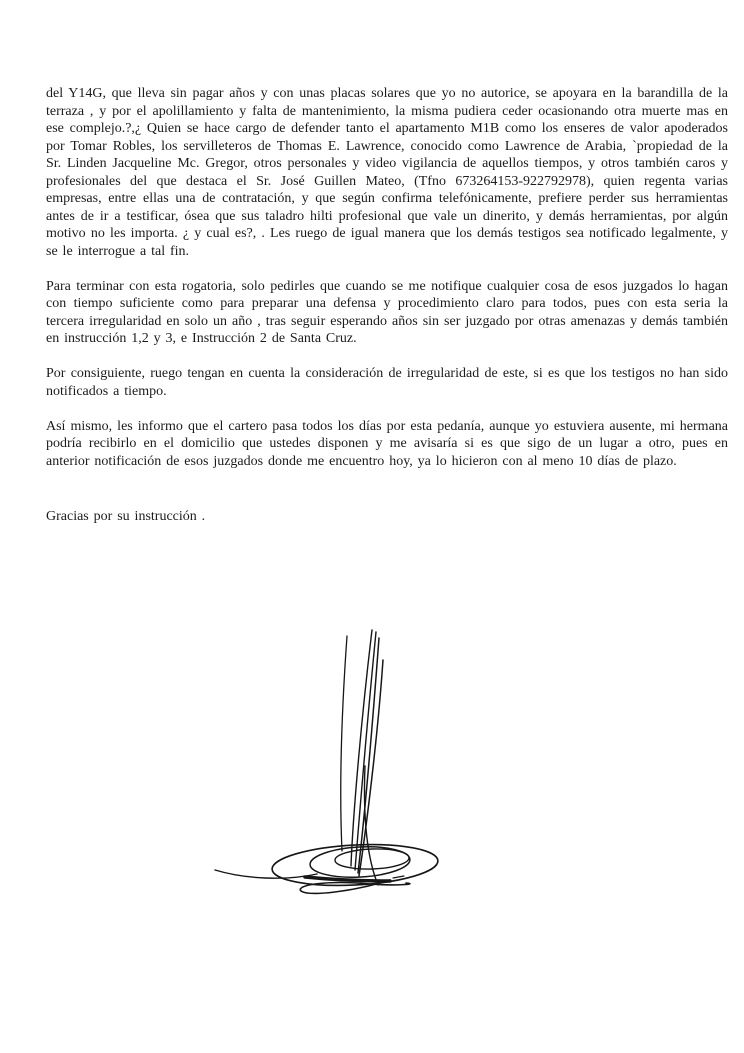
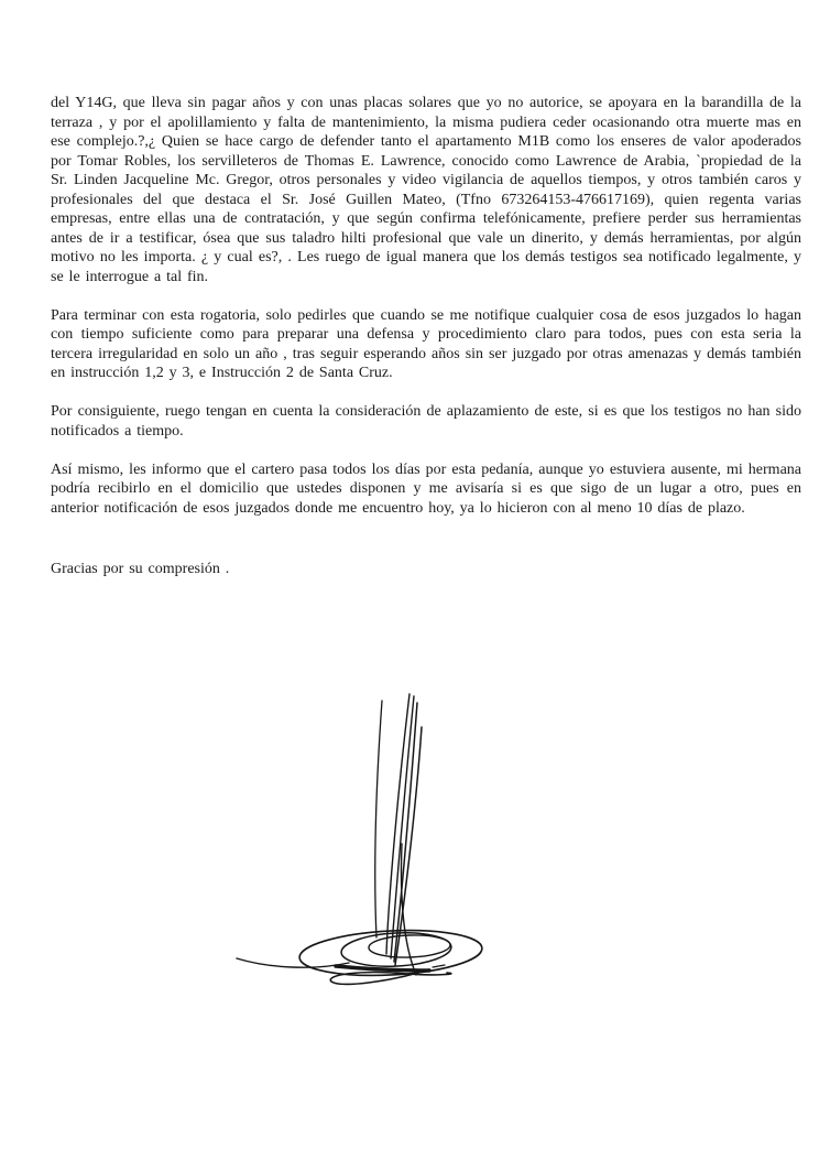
- del Y14G, que lleva sin pagar años y con unas placas solares que yo no autorice, se apoyara en la barandilla de la terraza , y por el apolillamiento y falta de mantenimiento, la misma pudiera ceder ocasionando otra muerte mas en ese complejo.?,¿ Quien se hace cargo de defender tanto el apartamento M1B como los enseres de valor apoderados por Tomar Robles, los servilleteros de Thomas E. Lawrence, conocido como Lawrence de Arabia, `propiedad de la Sr. Linden Jacqueline Mc. Gregor, otros personales y video vigilancia de aquellos tiempos, y otros también caros y profesionales del que destaca el Sr. José Guillen Mateo, (Tfno 673264153-922792978), quien regenta varias empresas, entre ellas una de contratación, y que según confirma telefónicamente, prefiere perder sus herramientas antes de ir a testificar, ósea que sus taladro hilti profesional que vale un dinerito, y demás herramientas, por algún motivo no les importa. ¿ y cual es?, . Les ruego de igual manera que los demás testigos sea notificado legalmente, y se le interrogue a tal fin.
+ del Y14G, que lleva sin pagar años y con unas placas solares que yo no autorice, se apoyara en la barandilla de la terraza , y por el apolillamiento y falta de mantenimiento, la misma pudiera ceder ocasionando otra muerte mas en ese complejo.?,¿ Quien se hace cargo de defender tanto el apartamento M1B como los enseres de valor apoderados por Tomar Robles, los servilleteros de Thomas E. Lawrence, conocido como Lawrence de Arabia, `propiedad de la Sr. Linden Jacqueline Mc. Gregor, otros personales y video vigilancia de aquellos tiempos, y otros también caros y profesionales del que destaca el Sr. José Guillen Mateo, (Tfno 673264153-476617169), quien regenta varias empresas, entre ellas una de contratación, y que según confirma telefónicamente, prefiere perder sus herramientas antes de ir a testificar, ósea que sus taladro hilti profesional que vale un dinerito, y demás herramientas, por algún motivo no les importa. ¿ y cual es?, . Les ruego de igual manera que los demás testigos sea notificado legalmente, y se le interrogue a tal fin.
  Para terminar con esta rogatoria, solo pedirles que cuando se me notifique cualquier cosa de esos juzgados lo hagan con tiempo suficiente como para preparar una defensa y procedimiento claro para todos, pues con esta seria la tercera irregularidad en solo un año , tras seguir esperando años sin ser juzgado por otras amenazas y demás también en instrucción 1,2 y 3, e Instrucción 2 de Santa Cruz.
- Por consiguiente, ruego tengan en cuenta la consideración de irregularidad de este, si es que los testigos no han sido notificados a tiempo.
+ Por consiguiente, ruego tengan en cuenta la consideración de aplazamiento de este, si es que los testigos no han sido notificados a tiempo.
  Así mismo, les informo que el cartero pasa todos los días por esta pedanía, aunque yo estuviera ausente, mi hermana podría recibirlo en el domicilio que ustedes disponen y me avisaría si es que sigo de un lugar a otro, pues en anterior notificación de esos juzgados donde me encuentro hoy, ya lo hicieron con al meno 10 días de plazo.
- Gracias por su instrucción .
+ Gracias por su compresión .
